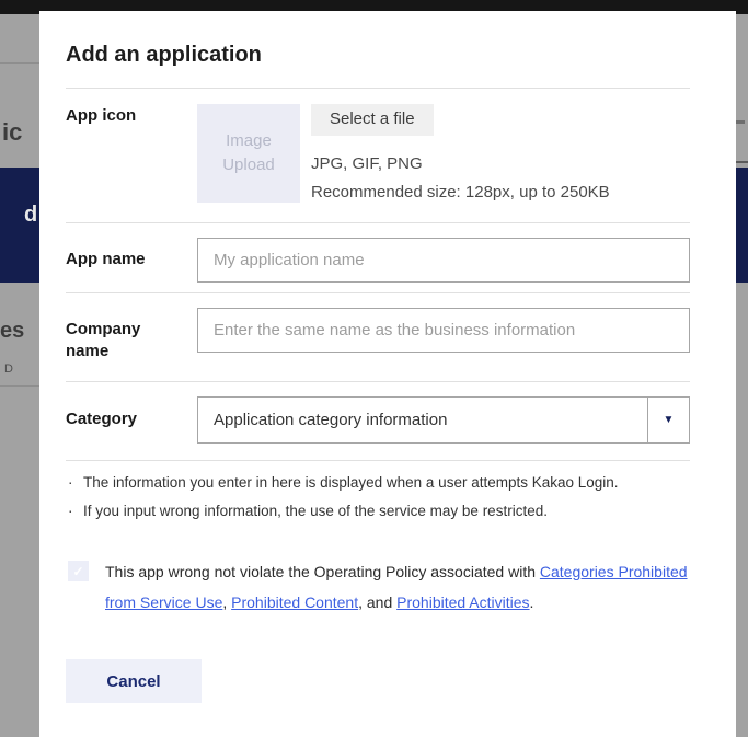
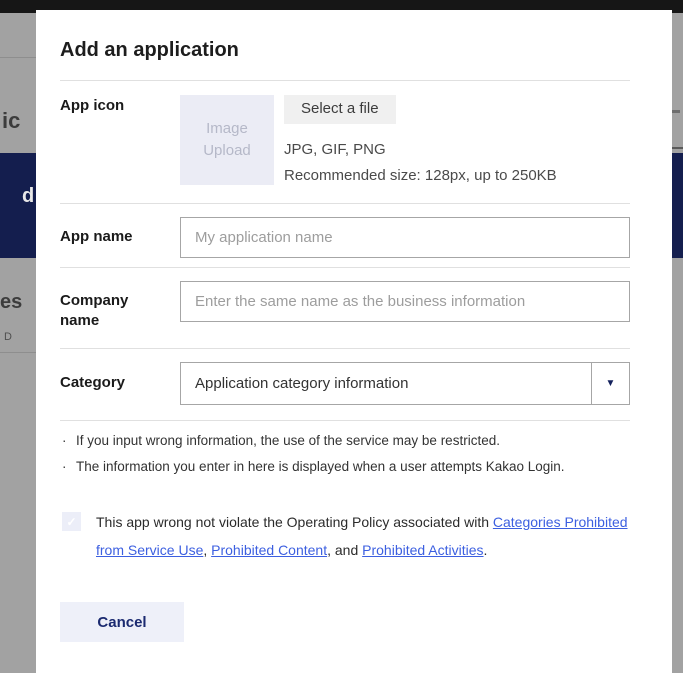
  ic
  d
  es
  D
  Add an application
  App icon
  Image
  Upload
  Select a file
  JPG, GIF, PNG
  Recommended size: 128px, up to 250KB
  App name
  My application name
  Company name
  Enter the same name as the business information
  Category
  Application category information
  ▼
  ·
- The information you enter in here is displayed when a user attempts Kakao Login.
+ If you input wrong information, the use of the service may be restricted.
  ·
- If you input wrong information, the use of the service may be restricted.
+ The information you enter in here is displayed when a user attempts Kakao Login.
  This app wrong not violate the Operating Policy associated with Categories Prohibited from Service Use, Prohibited Content, and Prohibited Activities.
  Cancel
